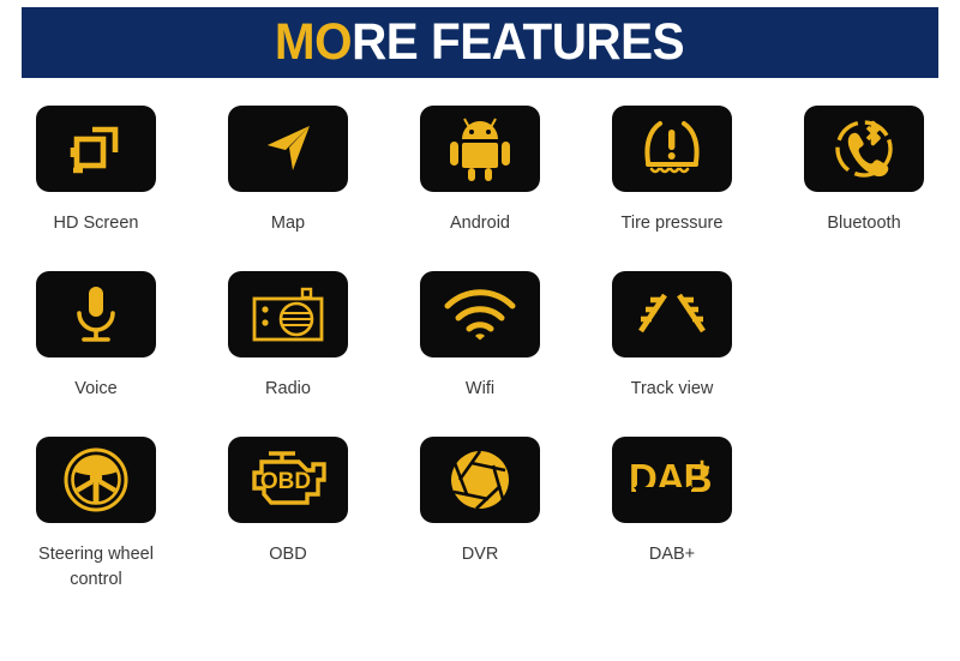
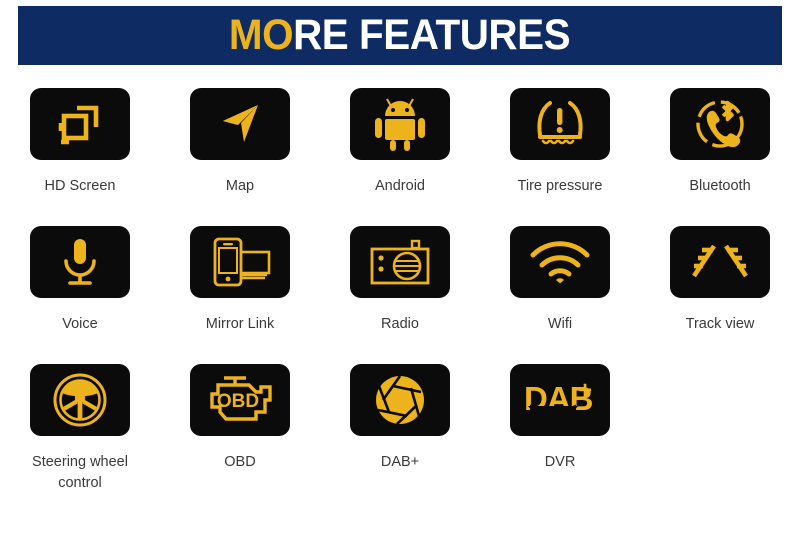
  MORE FEATURES
  HD Screen
  Map
  Android
  Tire pressure
  Bluetooth
  Voice
+ Mirror Link
  Radio
  Wifi
  Track view
  Steering wheel control
  OBD
  OBD
- DVR
+ DAB+
  DAB
  +
- DAB+
+ DVR
